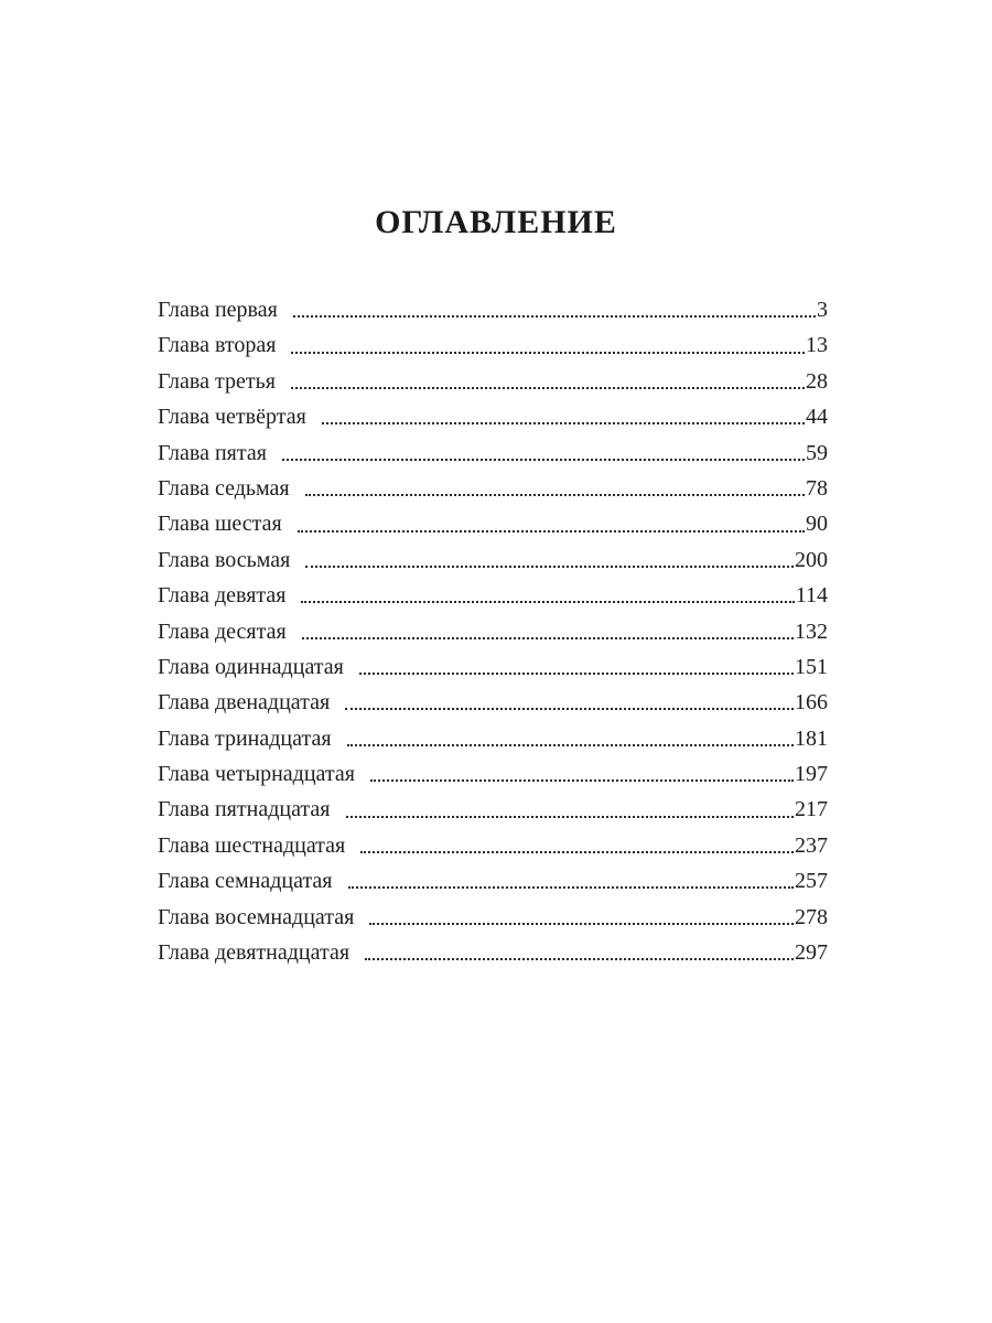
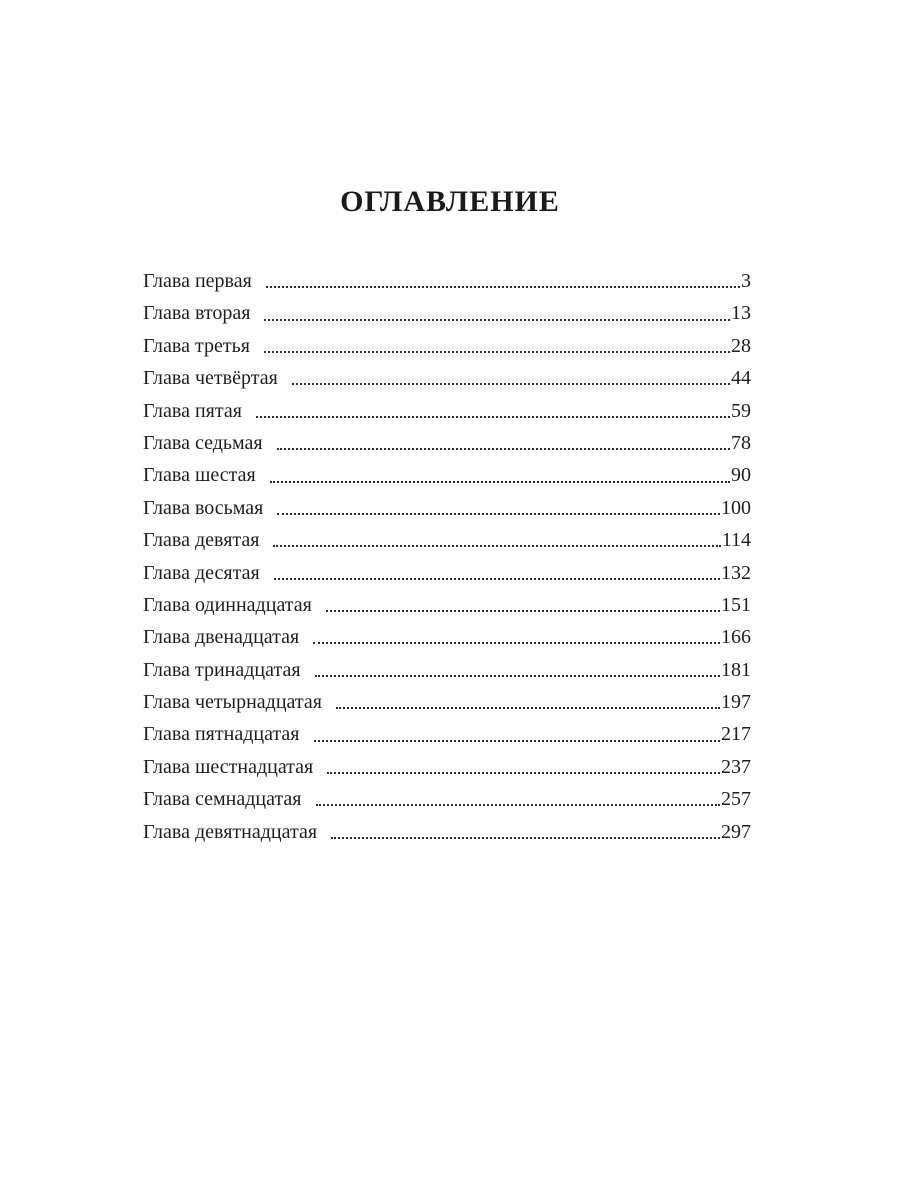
  ОГЛАВЛЕНИЕ
  Глава первая
  3
  Глава вторая
  13
  Глава третья
  28
  Глава четвёртая
  44
  Глава пятая
  59
  Глава седьмая
  78
  Глава шестая
  90
  Глава восьмая
- 200
+ 100
  Глава девятая
  114
  Глава десятая
  132
  Глава одиннадцатая
  151
  Глава двенадцатая
  166
  Глава тринадцатая
  181
  Глава четырнадцатая
  197
  Глава пятнадцатая
  217
  Глава шестнадцатая
  237
  Глава семнадцатая
  257
- Глава восемнадцатая
- 278
  Глава девятнадцатая
  297
